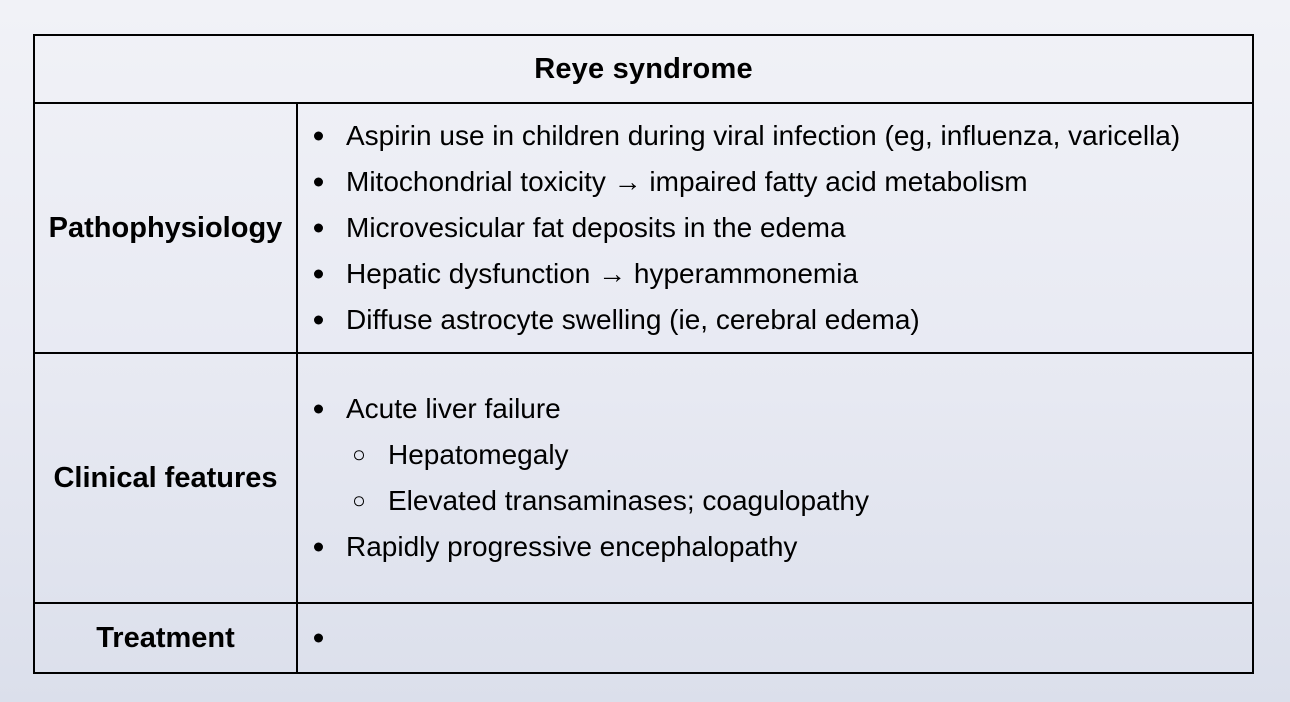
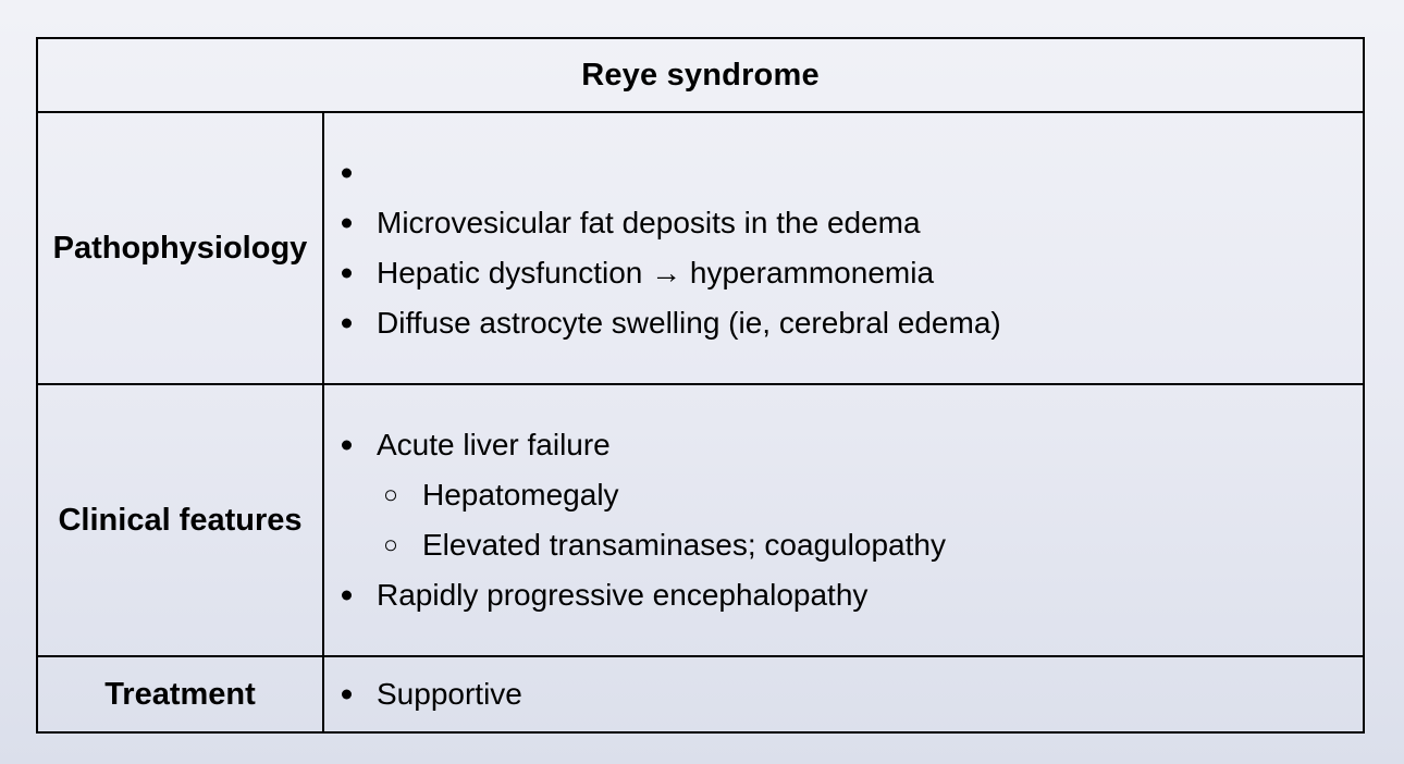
  Reye syndrome
  Pathophysiology
- Aspirin use in children during viral infection (eg, influenza, varicella)
- Mitochondrial toxicity → impaired fatty acid metabolism
  Microvesicular fat deposits in the edema
  Hepatic dysfunction → hyperammonemia
  Diffuse astrocyte swelling (ie, cerebral edema)
  Clinical features
  Acute liver failure
  Hepatomegaly
  Elevated transaminases; coagulopathy
  Rapidly progressive encephalopathy
  Treatment
+ Supportive
